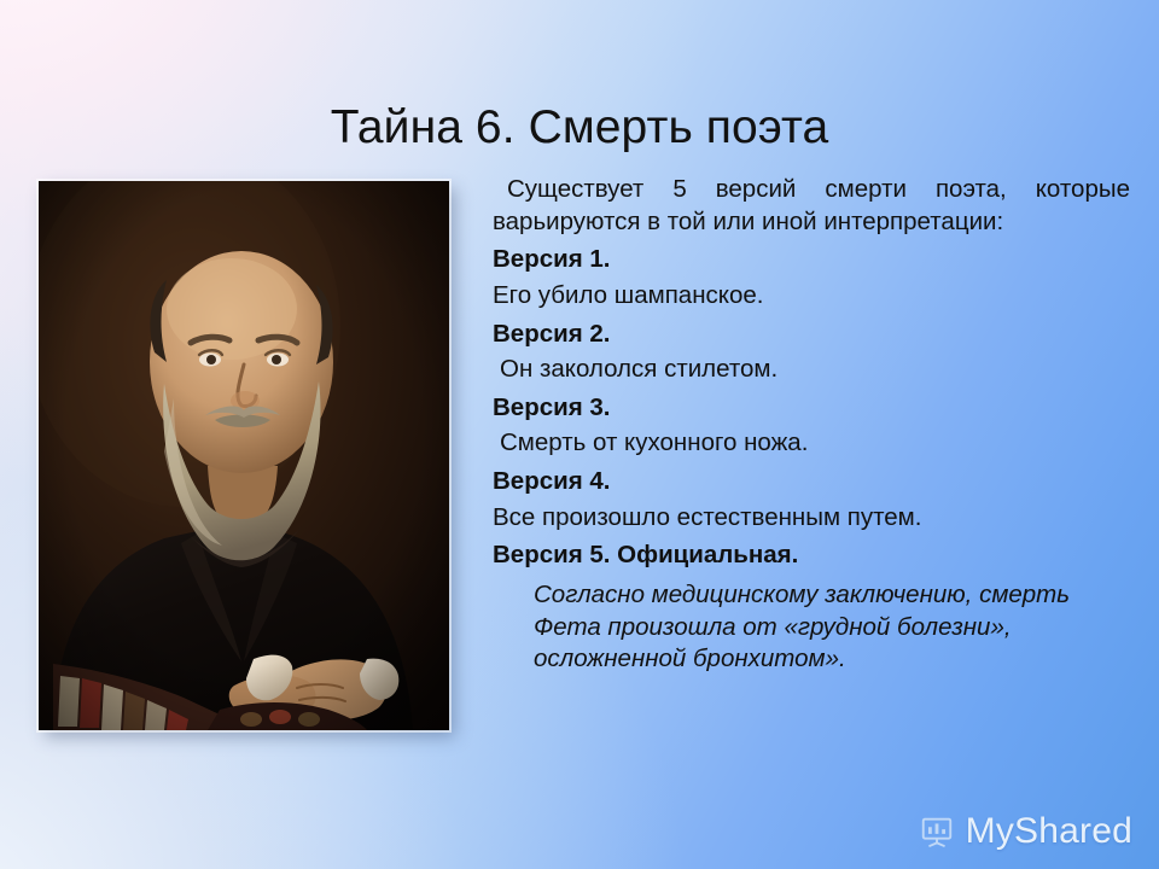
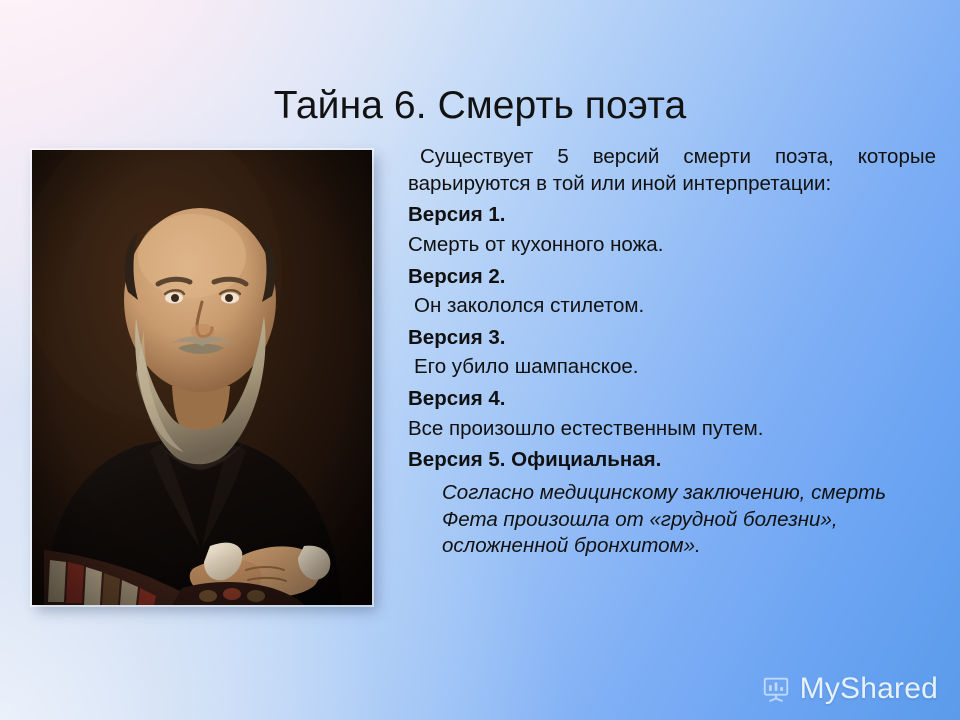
  Тайна 6. Смерть поэта
  Существует 5 версий смерти поэта, которые варьируются в той или иной интерпретации:
  Версия 1.
- Его убило шампанское.
+ Смерть от кухонного ножа.
  Версия 2.
  Он закололся стилетом.
  Версия 3.
- Смерть от кухонного ножа.
+ Его убило шампанское.
  Версия 4.
  Все произошло естественным путем.
  Версия 5. Официальная.
  Согласно медицинскому заключению, смерть Фета произошла от «грудной болезни», осложненной бронхитом».
  MyShared
